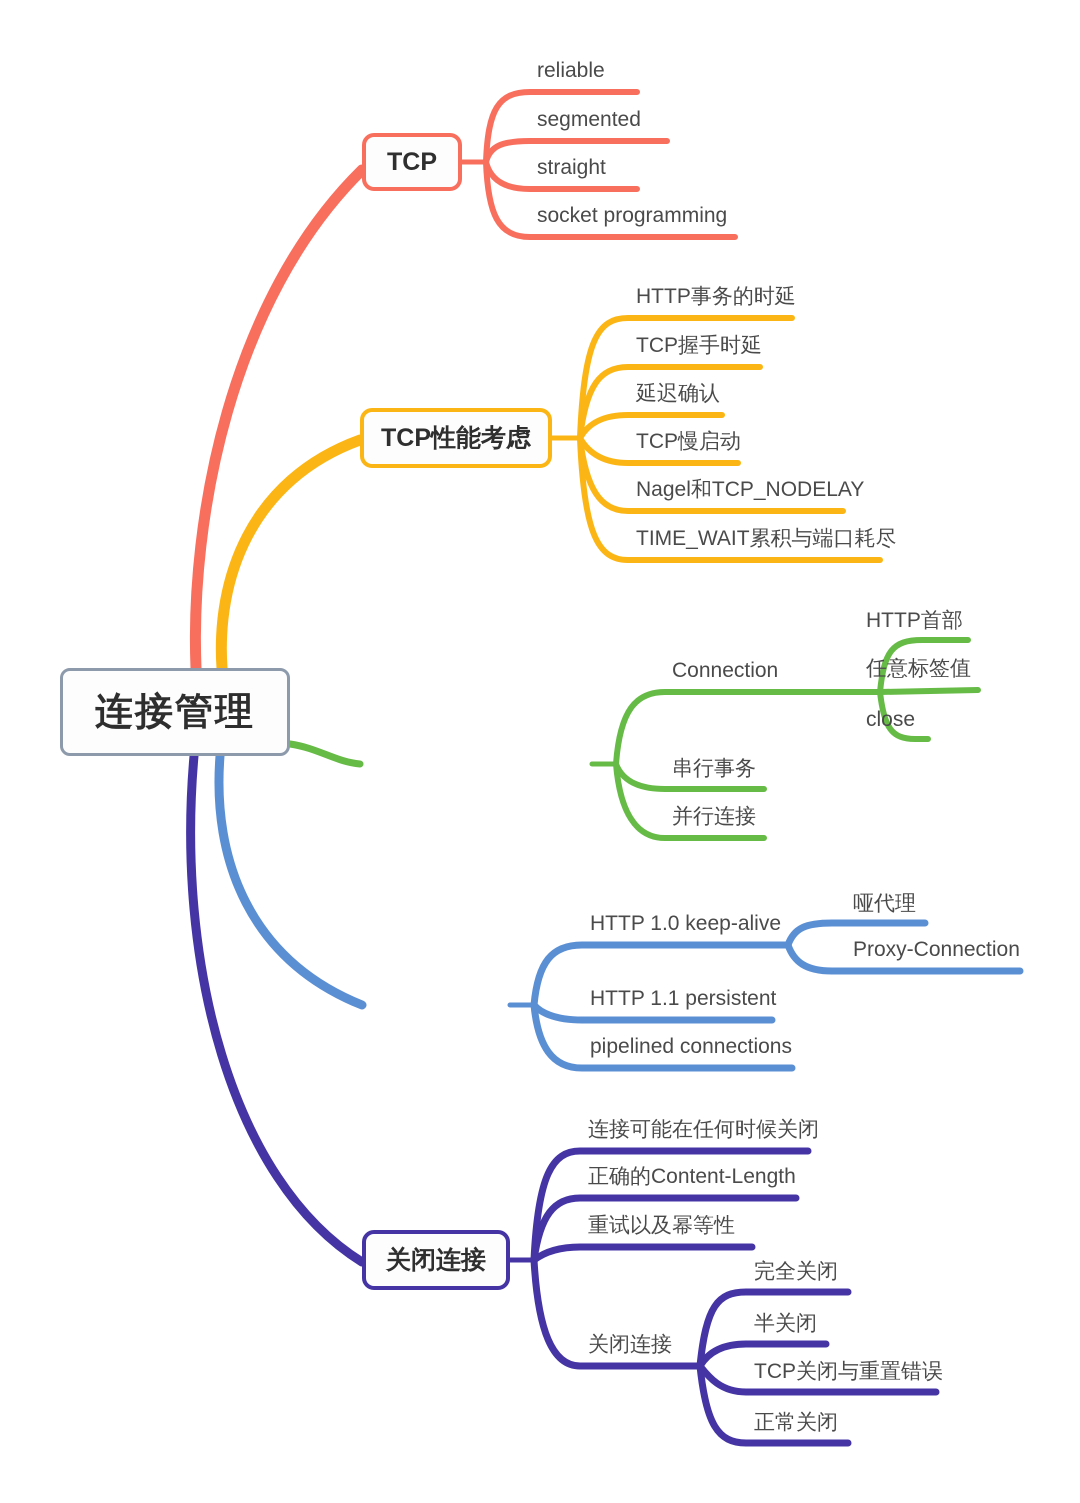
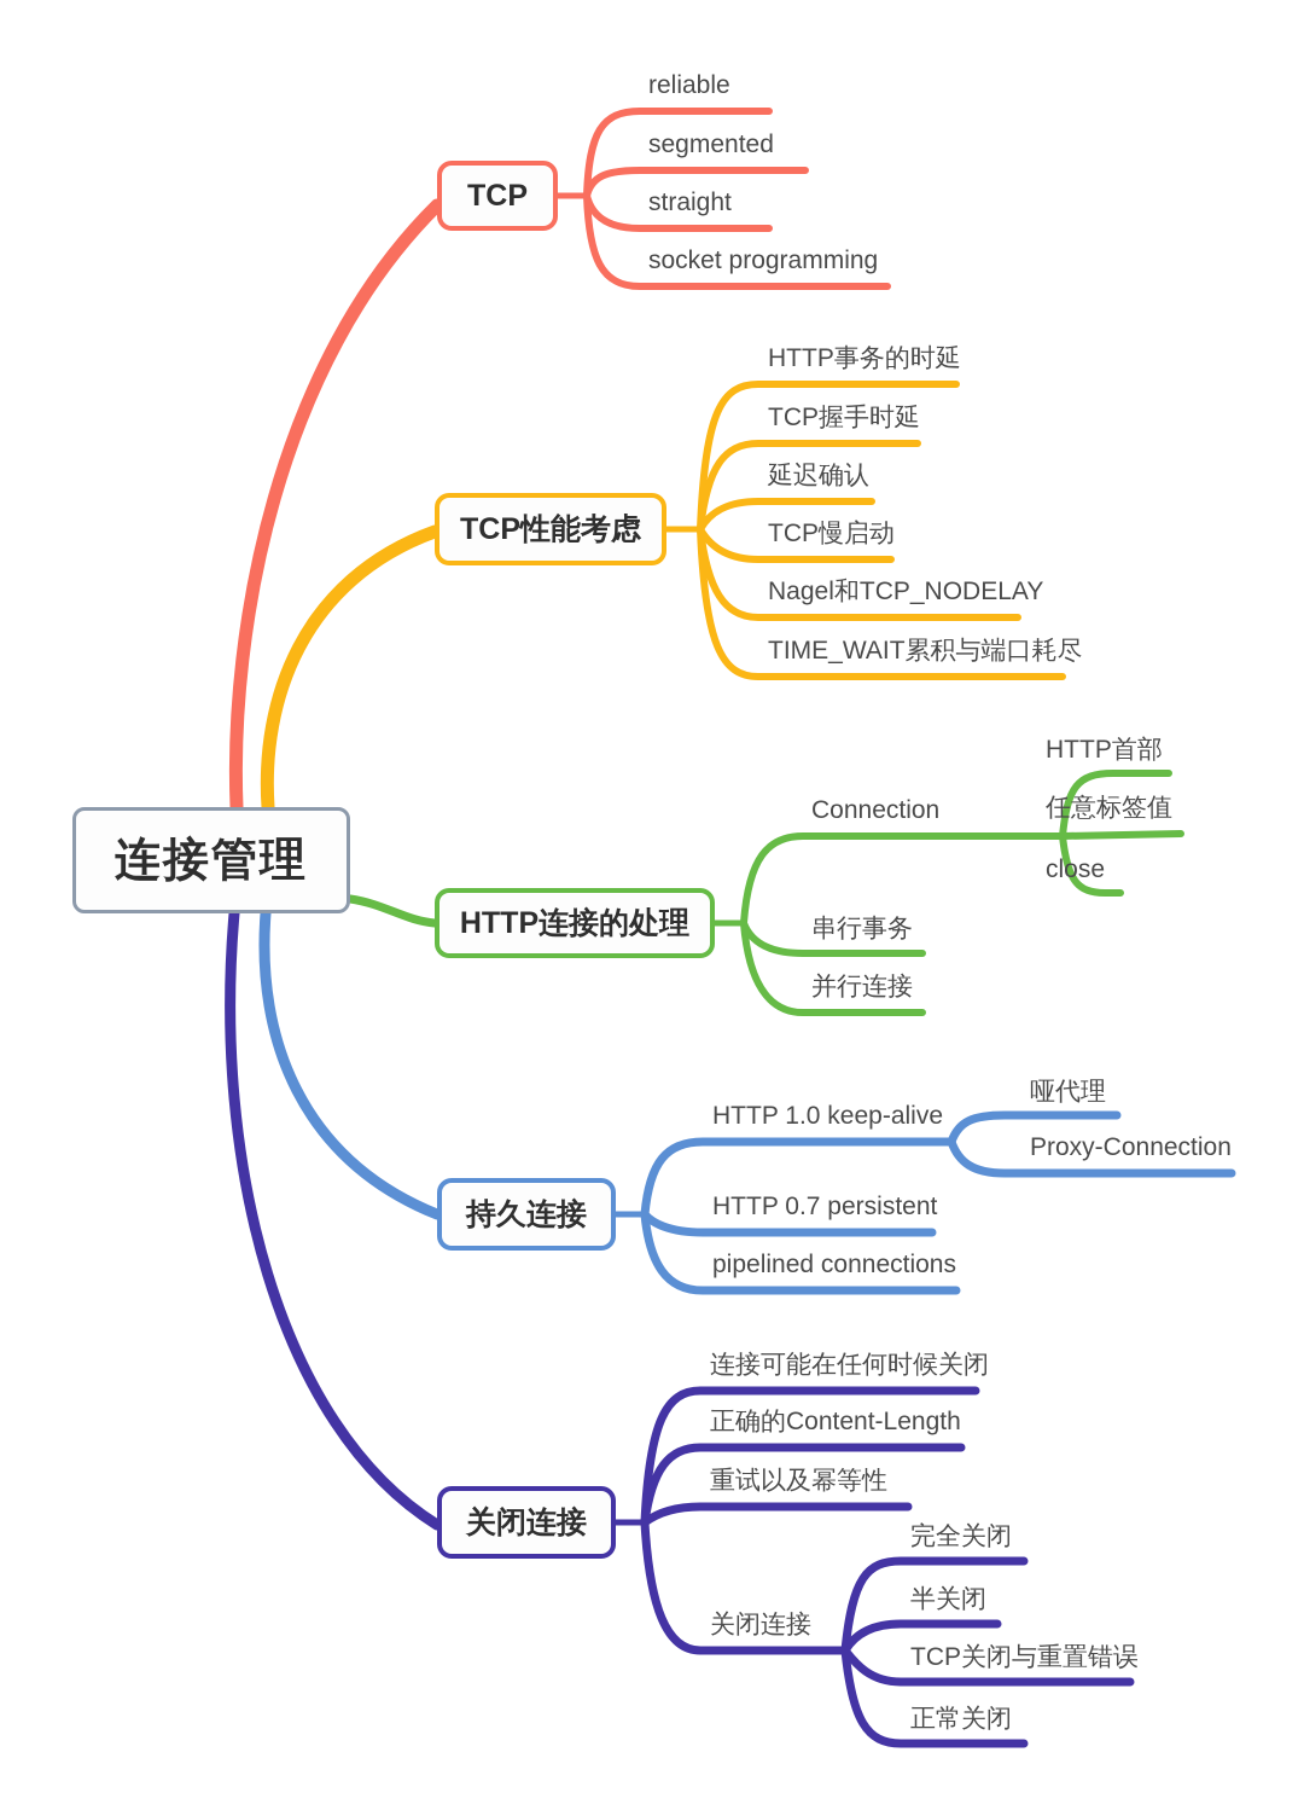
  连接管理
  TCP
  TCP性能考虑
+ HTTP连接的处理
+ 持久连接
  关闭连接
  reliable
  segmented
  straight
  socket programming
  HTTP事务的时延
  TCP握手时延
  延迟确认
  TCP慢启动
  Nagel和TCP_NODELAY
  TIME_WAIT累积与端口耗尽
  Connection
  串行事务
  并行连接
  HTTP首部
  任意标签值
  close
  HTTP 1.0 keep-alive
- HTTP 1.1 persistent
+ HTTP 0.7 persistent
  pipelined connections
  哑代理
  Proxy-Connection
  连接可能在任何时候关闭
  正确的Content-Length
  重试以及幂等性
  关闭连接
  完全关闭
  半关闭
  TCP关闭与重置错误
  正常关闭
